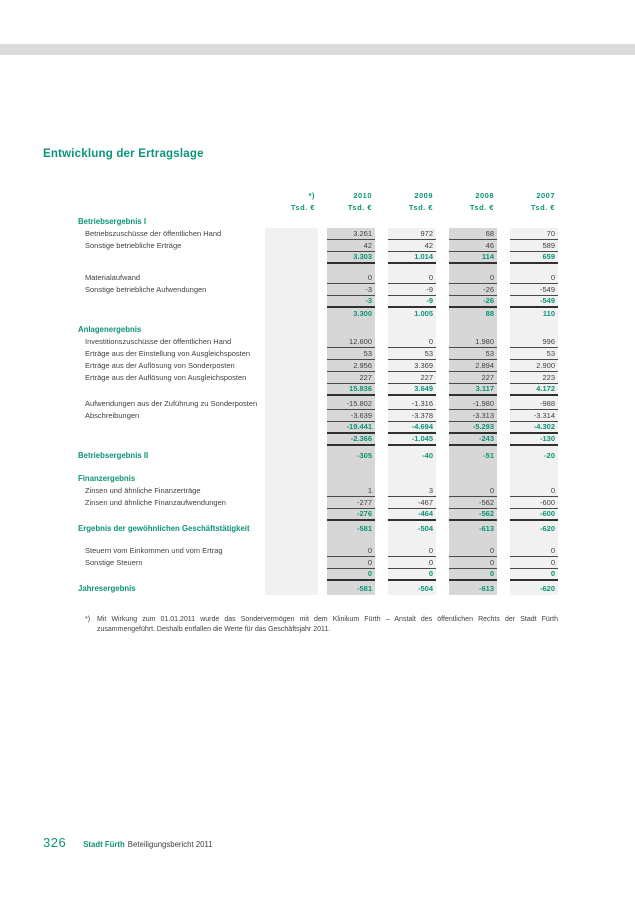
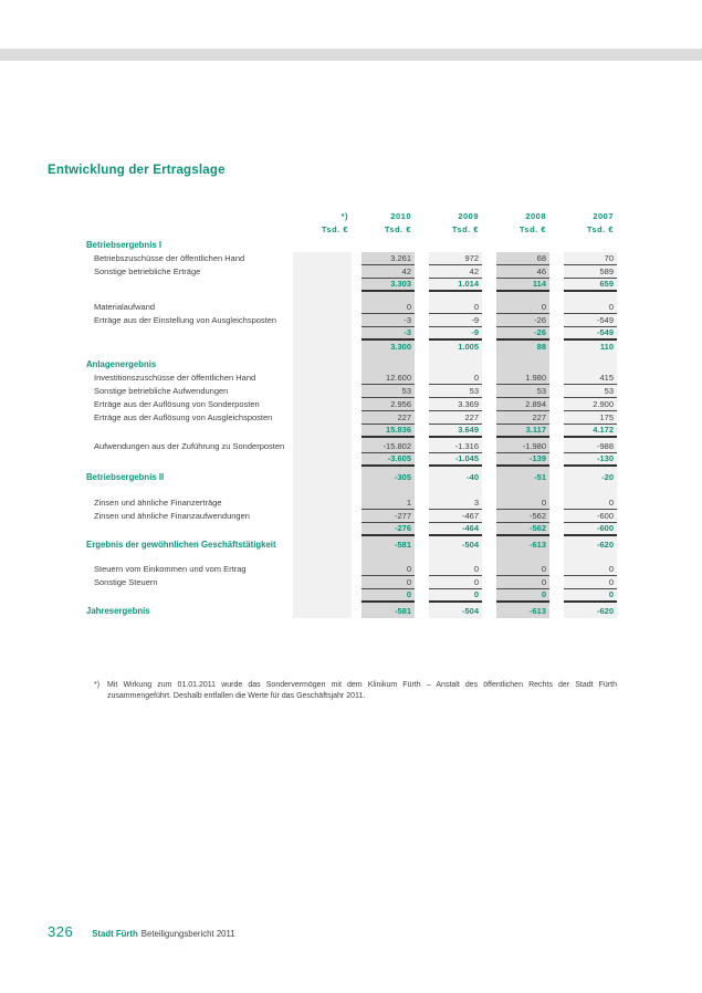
  Entwicklung der Ertragslage
  *)
  2010
  2009
  2008
  2007
  Tsd. €
  Tsd. €
  Tsd. €
  Tsd. €
  Tsd. €
  Betriebsergebnis I
  Betriebszuschüsse der öffentlichen Hand
  3.261
  972
  68
  70
  Sonstige betriebliche Erträge
  42
  42
  46
  589
  3.303
  1.014
  114
  659
  Materialaufwand
  0
  0
  0
  0
- Sonstige betriebliche Aufwendungen
+ Erträge aus der Einstellung von Ausgleichsposten
  -3
  -9
  -26
  -549
  -3
  -9
  -26
  -549
  3.300
  1.005
  88
  110
  Anlagenergebnis
  Investitionszuschüsse der öffentlichen Hand
  12.600
  0
  1.980
- 996
+ 415
- Erträge aus der Einstellung von Ausgleichsposten
+ Sonstige betriebliche Aufwendungen
  53
  53
  53
  53
  Erträge aus der Auflösung von Sonderposten
  2.956
  3.369
  2.894
  2.900
  Erträge aus der Auflösung von Ausgleichsposten
  227
  227
  227
- 223
+ 175
  15.836
  3.649
  3.117
  4.172
  Aufwendungen aus der Zuführung zu Sonderposten
  -15.802
  -1.316
  -1.980
  -988
- Abschreibungen
- -3.639
- -3.378
- -3.313
- -3.314
- -19.441
- -4.694
- -5.293
- -4.302
- -2.366
+ -3.605
  -1.045
- -243
+ -139
  -130
  Betriebsergebnis II
  -305
  -40
  -51
  -20
- Finanzergebnis
  Zinsen und ähnliche Finanzerträge
  1
  3
  0
  0
  Zinsen und ähnliche Finanzaufwendungen
  -277
  -467
  -562
  -600
  -276
  -464
  -562
  -600
  Ergebnis der gewöhnlichen Geschäftstätigkeit
  -581
  -504
  -613
  -620
  Steuern vom Einkommen und vom Ertrag
  0
  0
  0
  0
  Sonstige Steuern
  0
  0
  0
  0
  0
  0
  0
  0
  Jahresergebnis
  -581
  -504
  -613
  -620
  326
  Stadt Fürth
  Beteiligungsbericht 2011
